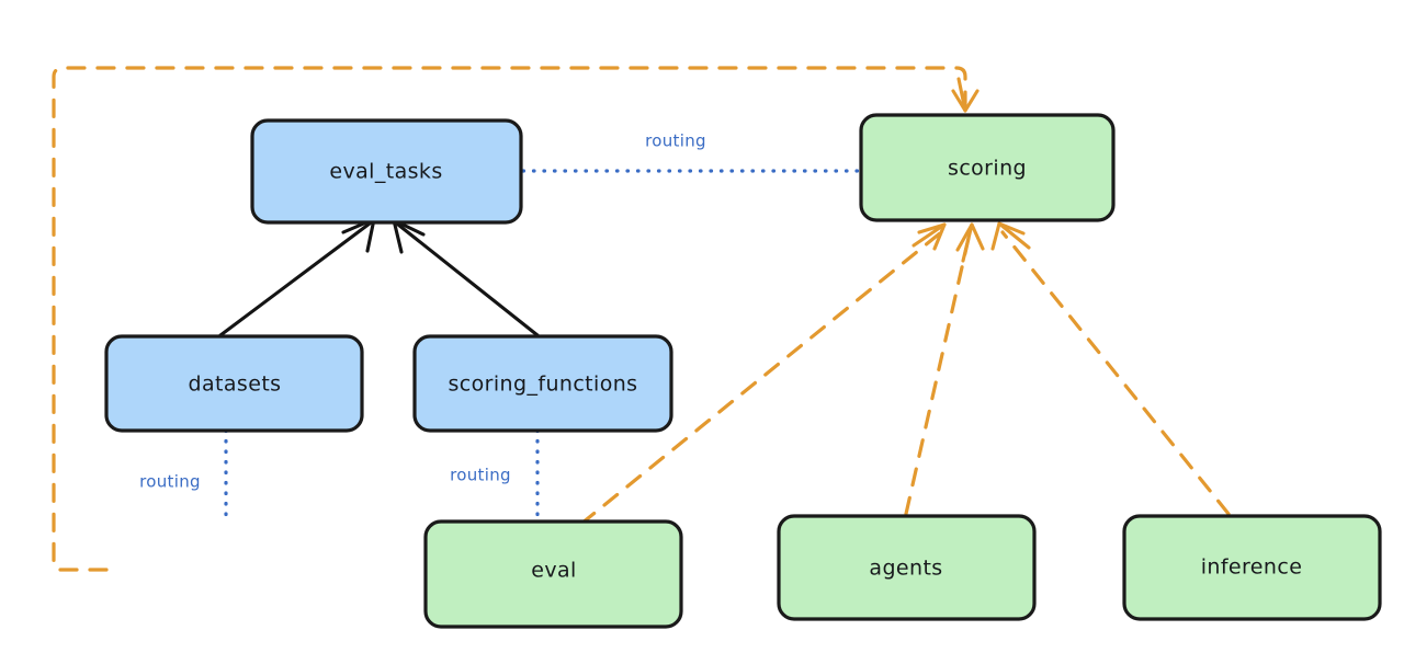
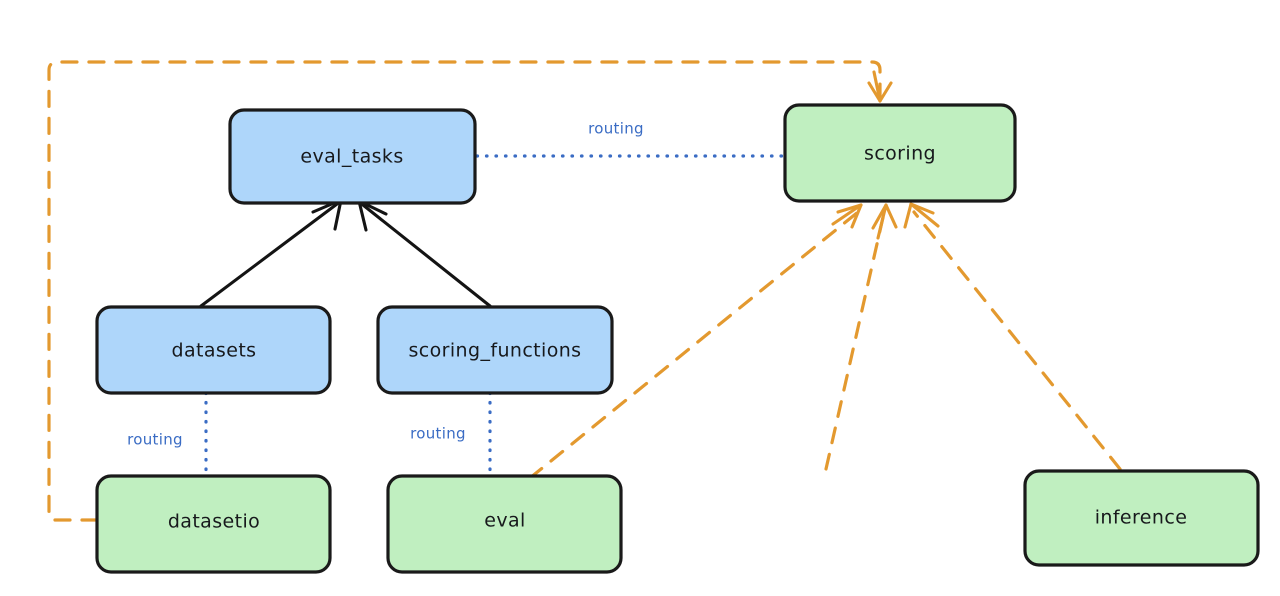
  eval_tasks
  scoring
  datasets
  scoring_functions
+ datasetio
  eval
- agents
  inference
  routing
  routing
  routing
